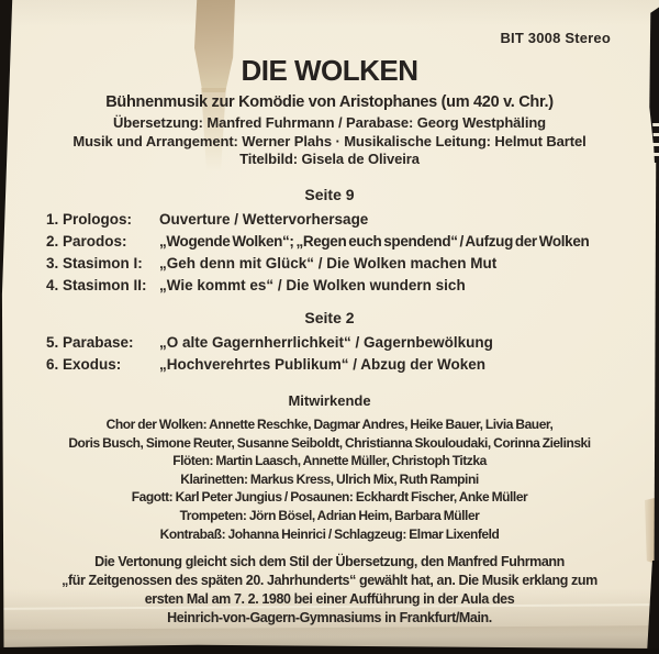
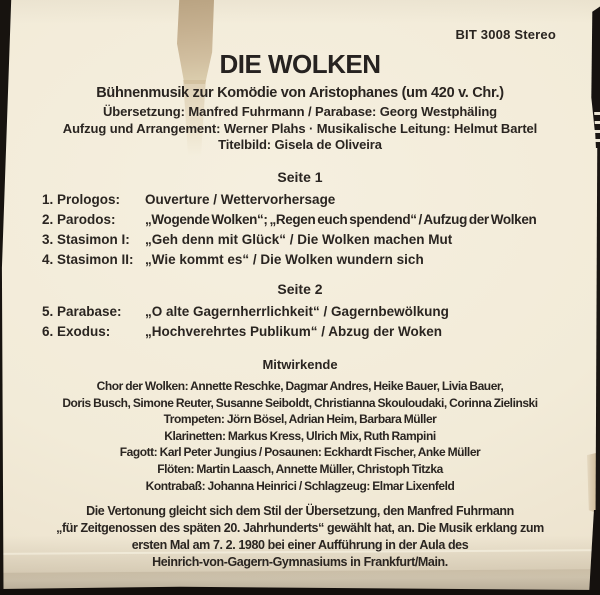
  BIT 3008 Stereo
  DIE WOLKEN
  Bühnenmusik zur Komödie von Aristophanes (um 420 v. Chr.)
  Übersetzung: Manfred Fuhrmann / Parabase: Georg Westphäling
- Musik und Arrangement: Werner Plahs · Musikalische Leitung: Helmut Bartel
+ Aufzug und Arrangement: Werner Plahs · Musikalische Leitung: Helmut Bartel
  Titelbild: Gisela de Oliveira
- Seite 9
+ Seite 1
  1. Prologos:
  Ouverture / Wettervorhersage
  2. Parodos:
  „Wogende Wolken“; „Regen euch spendend“ / Aufzug der Wolken
  3. Stasimon I:
  „Geh denn mit Glück“ / Die Wolken machen Mut
  4. Stasimon II:
  „Wie kommt es“ / Die Wolken wundern sich
  Seite 2
  5. Parabase:
  „O alte Gagernherrlichkeit“ / Gagernbewölkung
  6. Exodus:
  „Hochverehrtes Publikum“ / Abzug der Woken
  Mitwirkende
  Chor der Wolken: Annette Reschke, Dagmar Andres, Heike Bauer, Livia Bauer,
  Doris Busch, Simone Reuter, Susanne Seiboldt, Christianna Skouloudaki, Corinna Zielinski
- Flöten: Martin Laasch, Annette Müller, Christoph Titzka
+ Trompeten: Jörn Bösel, Adrian Heim, Barbara Müller
  Klarinetten: Markus Kress, Ulrich Mix, Ruth Rampini
  Fagott: Karl Peter Jungius / Posaunen: Eckhardt Fischer, Anke Müller
- Trompeten: Jörn Bösel, Adrian Heim, Barbara Müller
+ Flöten: Martin Laasch, Annette Müller, Christoph Titzka
  Kontrabaß: Johanna Heinrici / Schlagzeug: Elmar Lixenfeld
  Die Vertonung gleicht sich dem Stil der Übersetzung, den Manfred Fuhrmann
  „für Zeitgenossen des späten 20. Jahrhunderts“ gewählt hat, an. Die Musik erklang zum
  ersten Mal am 7. 2. 1980 bei einer Aufführung in der Aula des
  Heinrich-von-Gagern-Gymnasiums in Frankfurt/Main.
